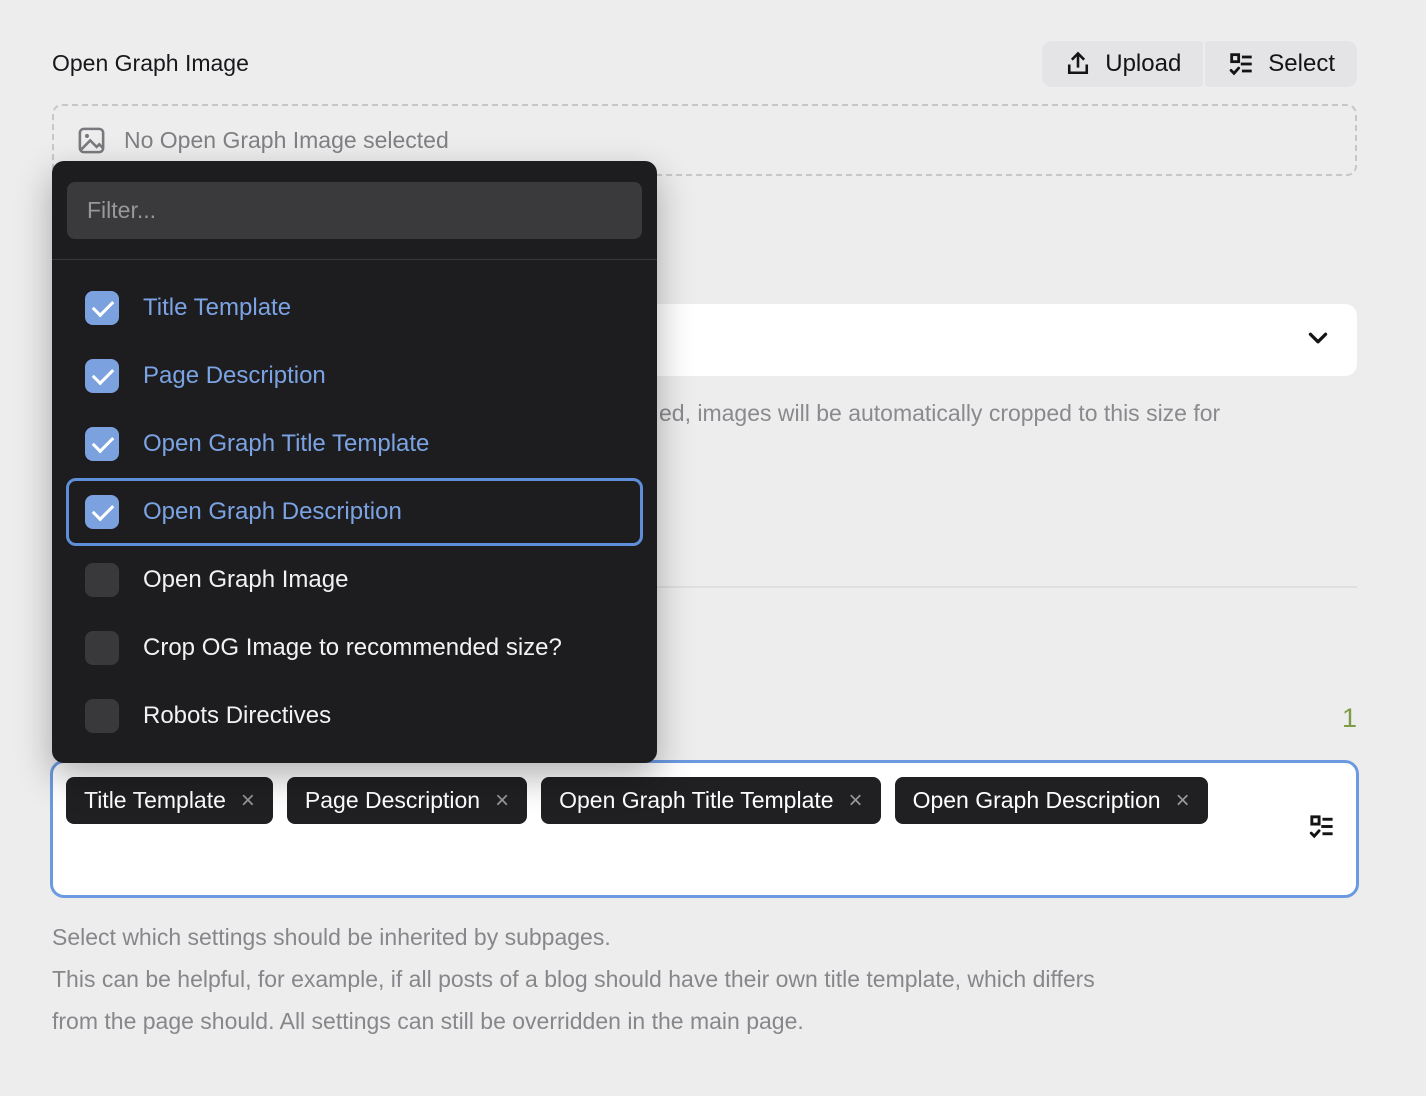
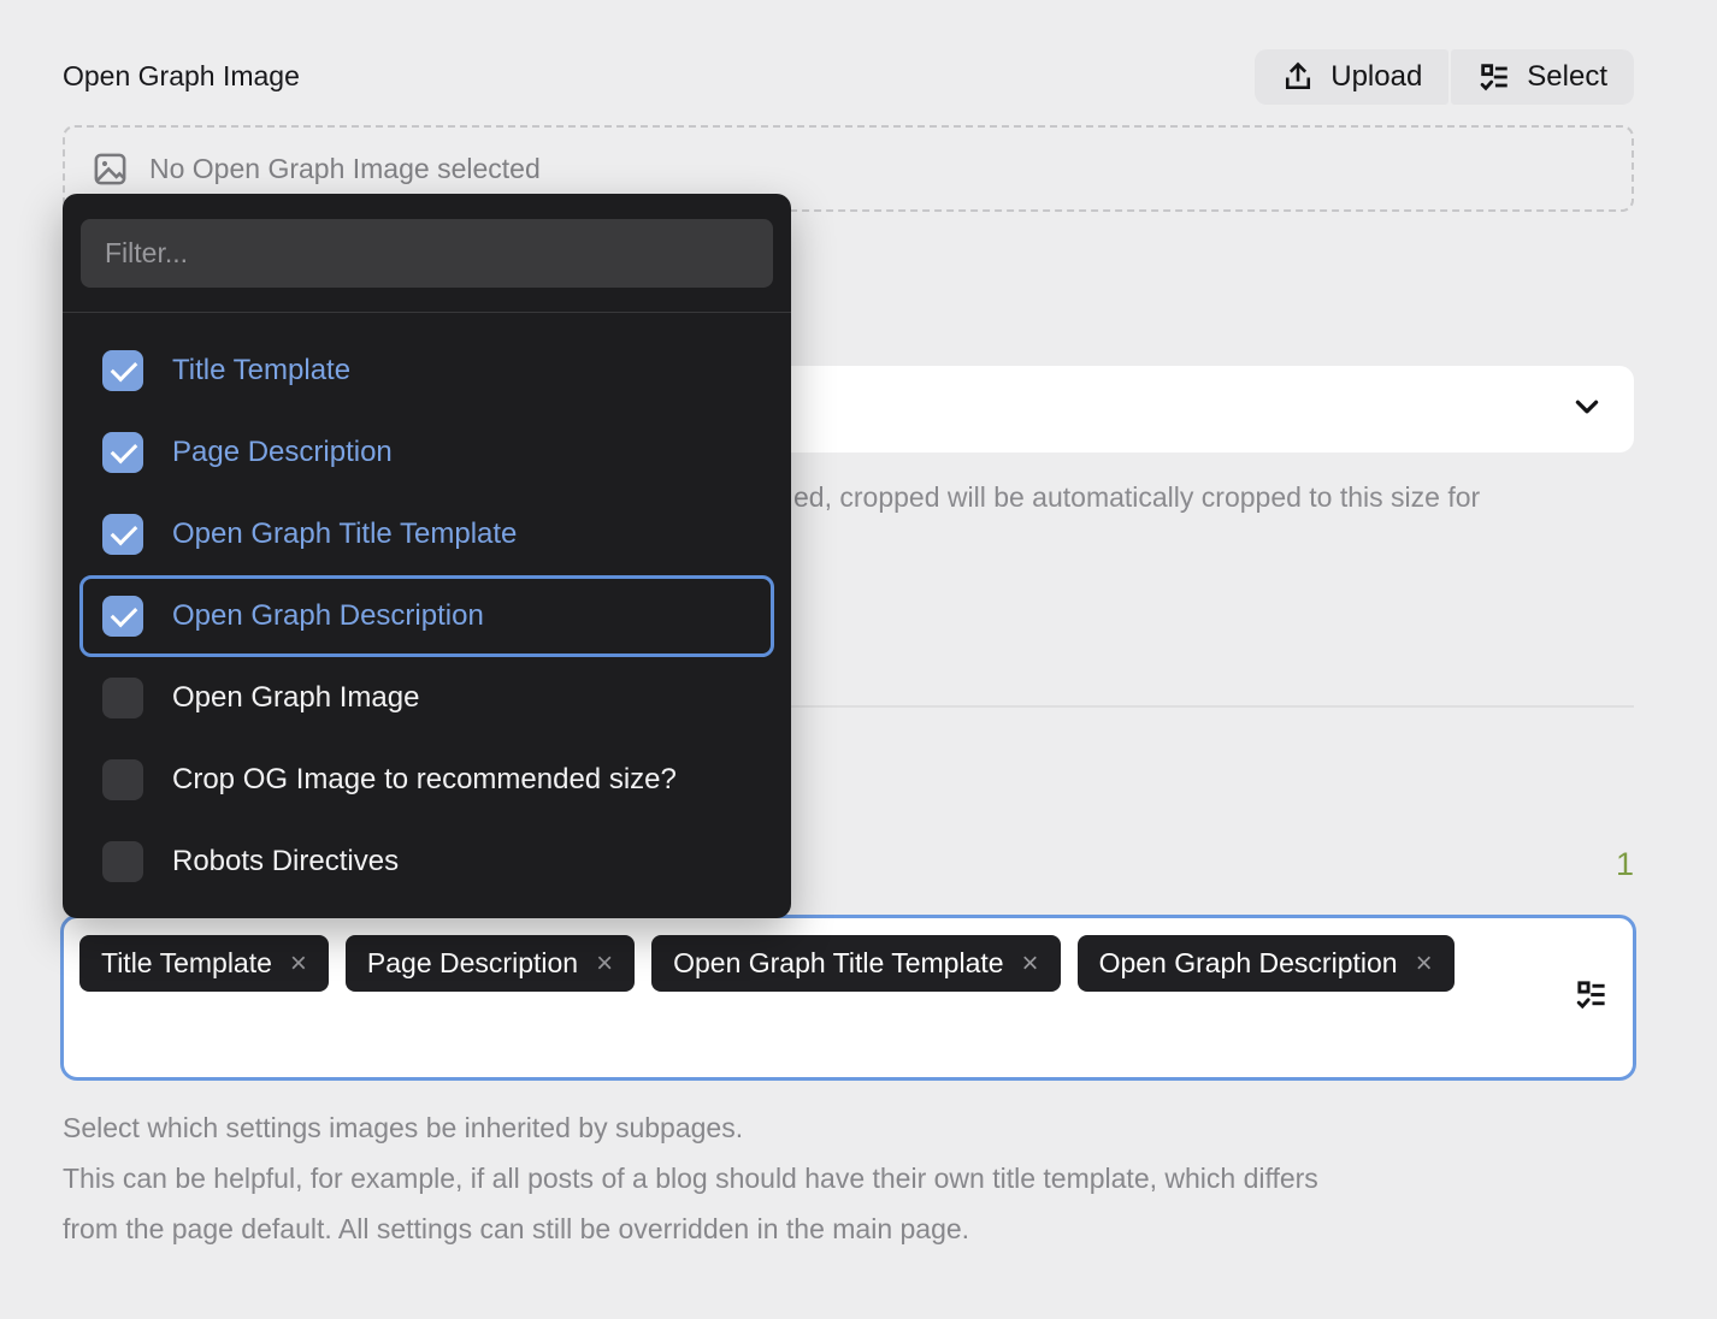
  Open Graph Image
  Upload
  Select
  No Open Graph Image selected
- ed, images will be automatically cropped to this size for
+ ed, cropped will be automatically cropped to this size for
  1
  Title Template
  ×
  Page Description
  ×
  Open Graph Title Template
  ×
  Open Graph Description
  ×
- Select which settings should be inherited by subpages.
+ Select which settings images be inherited by subpages.
  This can be helpful, for example, if all posts of a blog should have their own title template, which differs
- from the page should. All settings can still be overridden in the main page.
+ from the page default. All settings can still be overridden in the main page.
  Filter...
  Title Template
  Page Description
  Open Graph Title Template
  Open Graph Description
  Open Graph Image
  Crop OG Image to recommended size?
  Robots Directives
